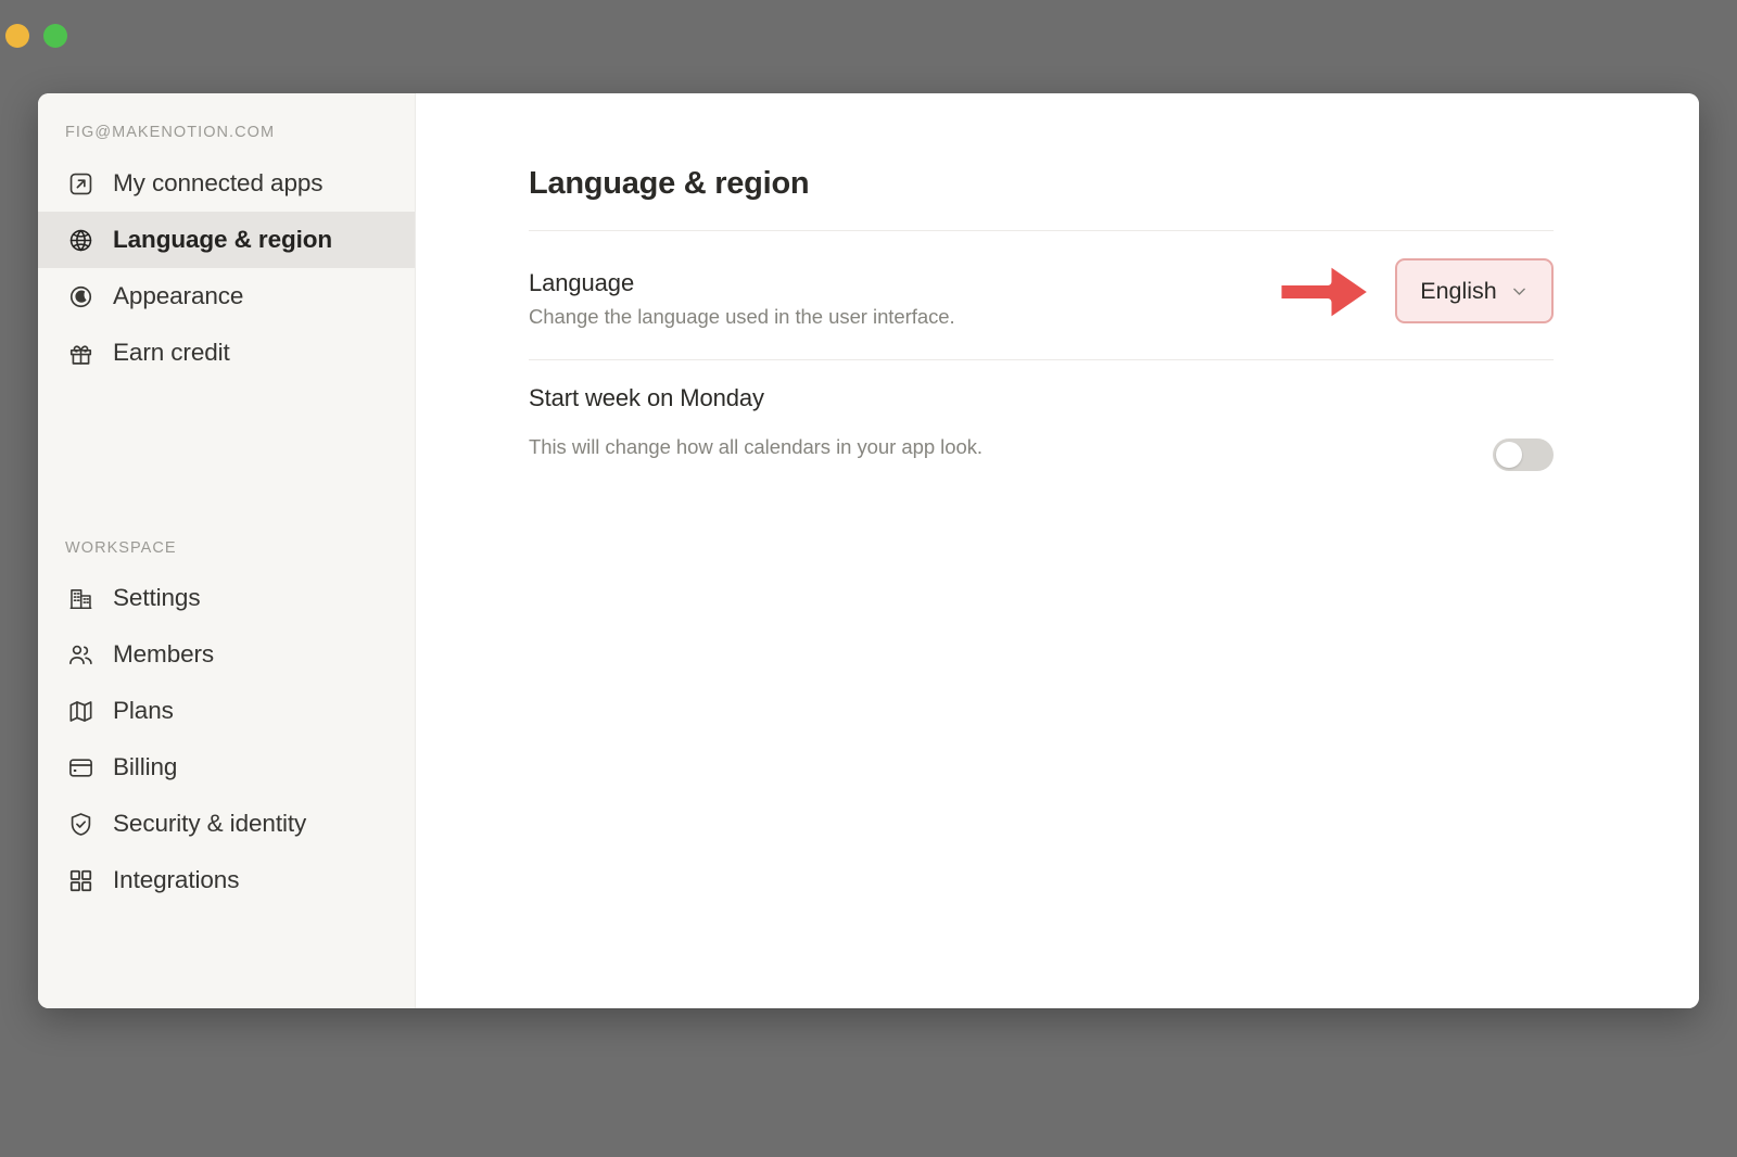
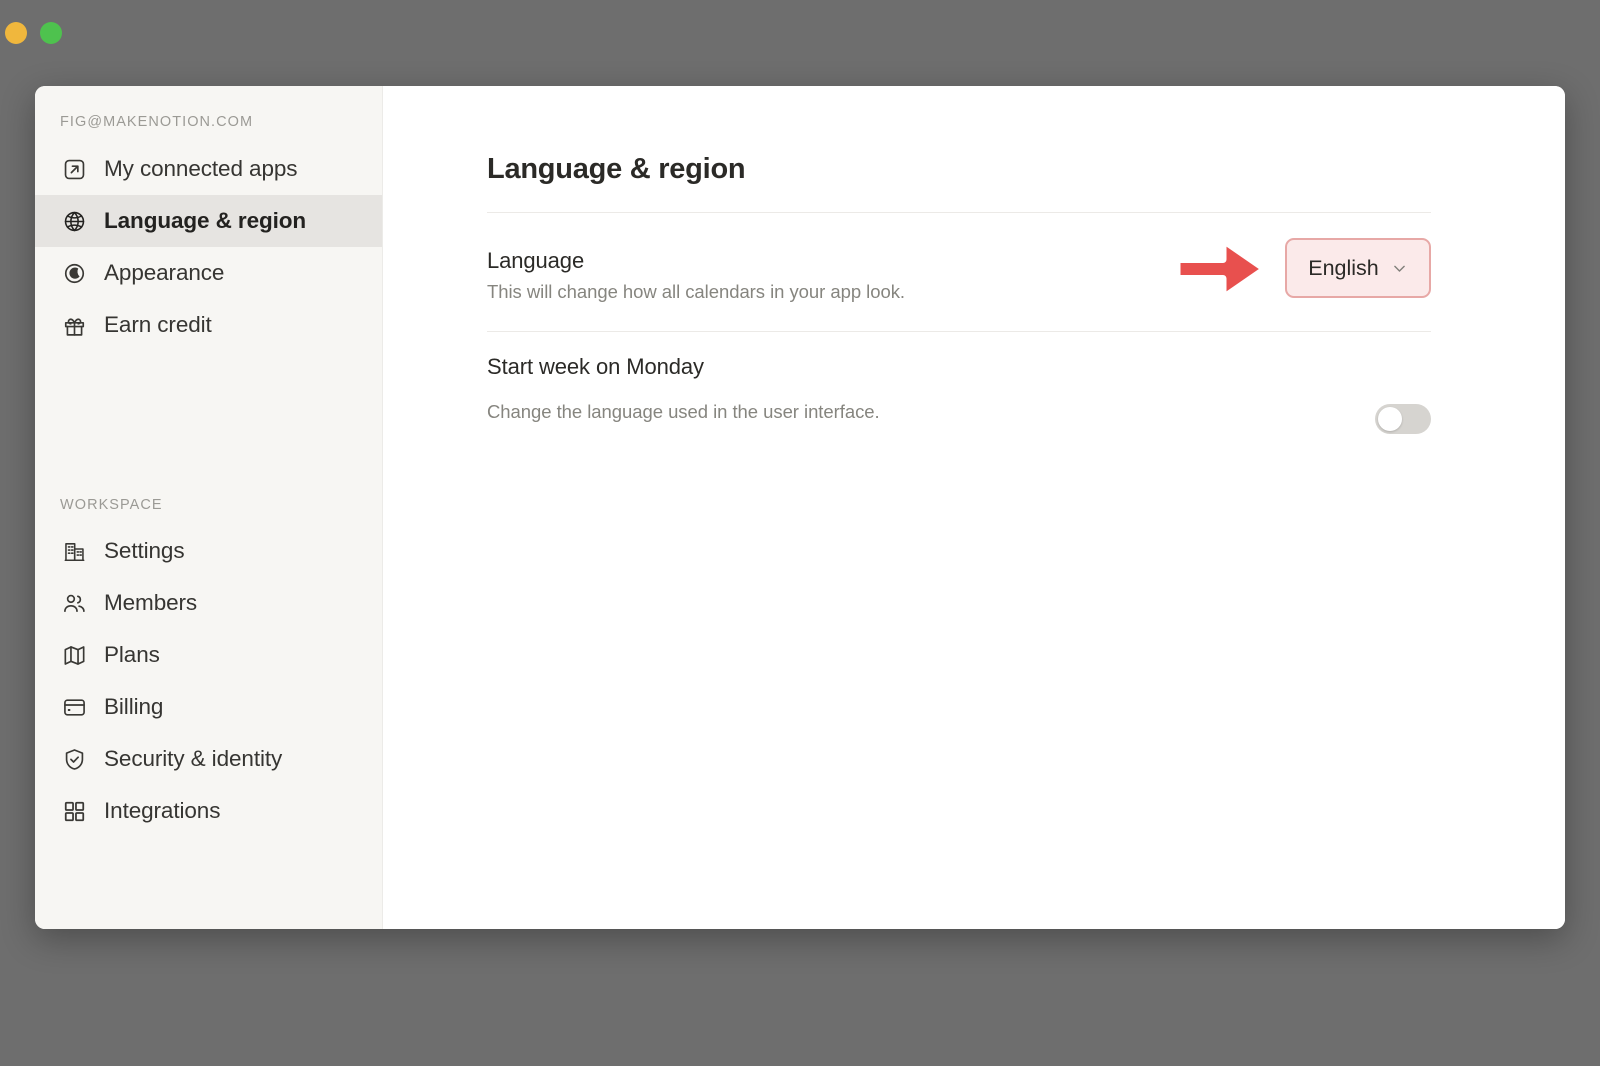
  FIG@MAKENOTION.COM
  My connected apps
  Language & region
  Appearance
  Earn credit
  WORKSPACE
  Settings
  Members
  Plans
  Billing
  Security & identity
  Integrations
  Language & region
  Language
- Change the language used in the user interface.
+ This will change how all calendars in your app look.
  English
  Start week on Monday
- This will change how all calendars in your app look.
+ Change the language used in the user interface.
